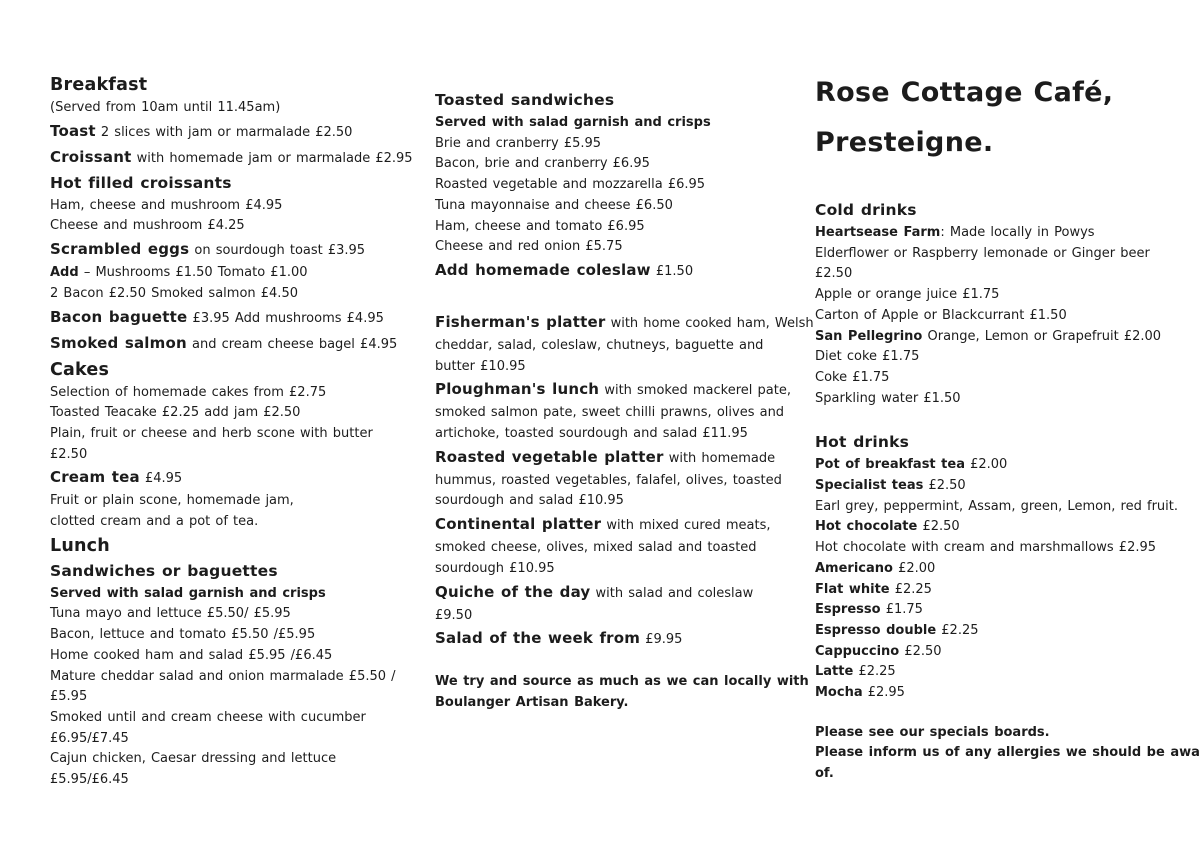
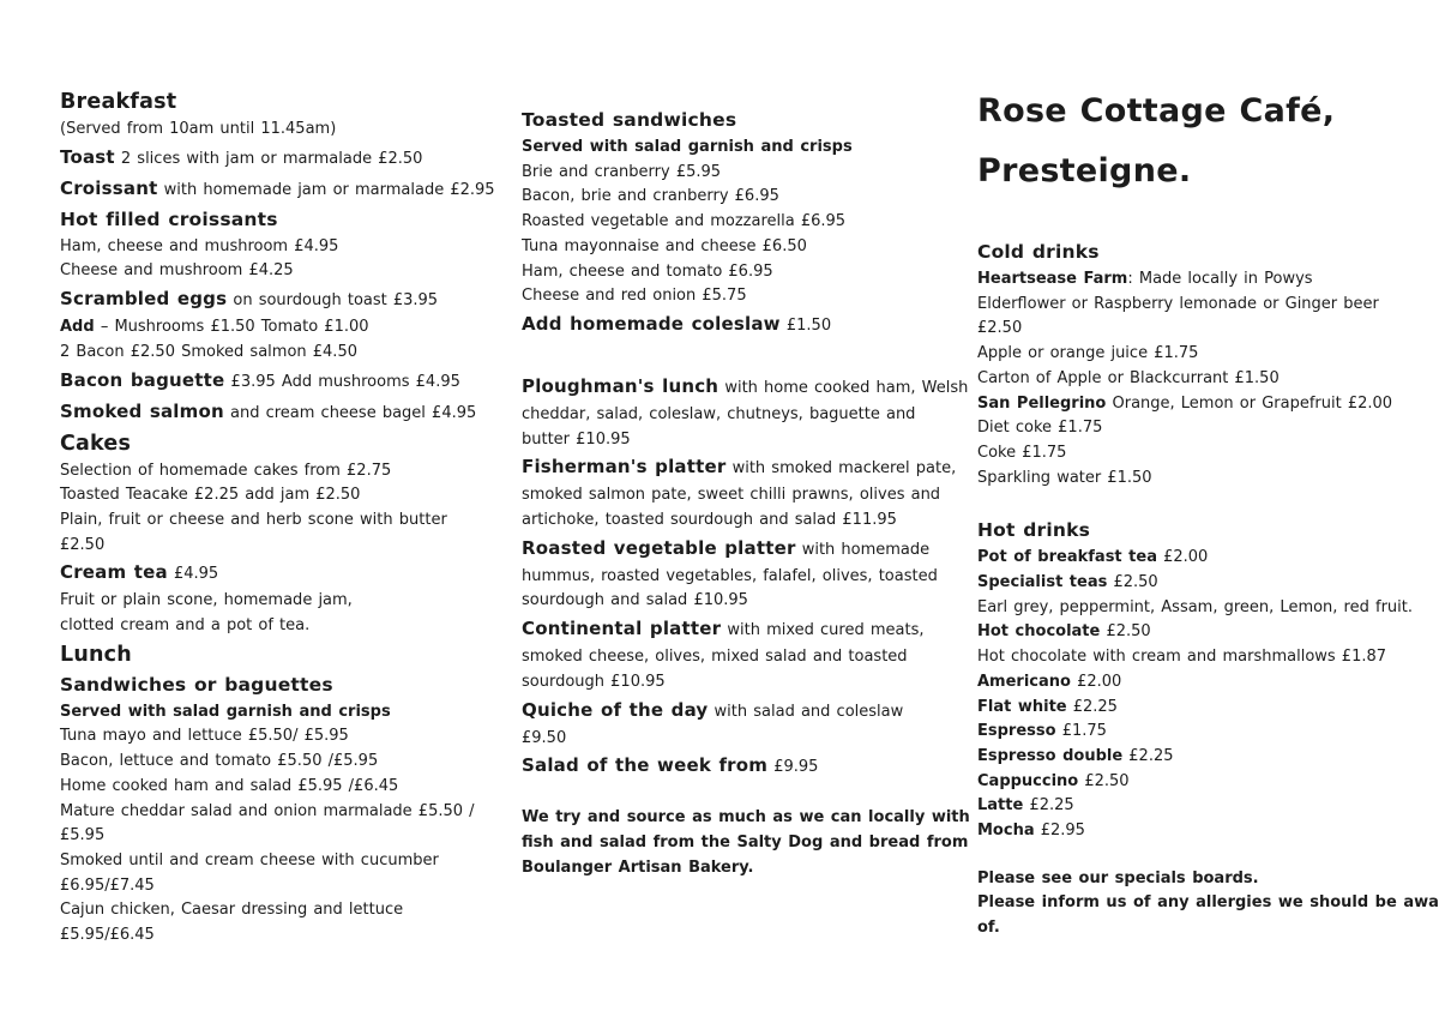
  Breakfast
  (Served from 10am until 11.45am)
  Toast 2 slices with jam or marmalade £2.50
  Croissant with homemade jam or marmalade £2.95
  Hot filled croissants
  Ham, cheese and mushroom £4.95
  Cheese and mushroom £4.25
  Scrambled eggs on sourdough toast £3.95
  Add – Mushrooms £1.50 Tomato £1.00
  2 Bacon £2.50 Smoked salmon £4.50
  Bacon baguette £3.95 Add mushrooms £4.95
  Smoked salmon and cream cheese bagel £4.95
  Cakes
  Selection of homemade cakes from £2.75
  Toasted Teacake £2.25 add jam £2.50
  Plain, fruit or cheese and herb scone with butter
  £2.50
  Cream tea £4.95
  Fruit or plain scone, homemade jam,
  clotted cream and a pot of tea.
  Lunch
  Sandwiches or baguettes
  Served with salad garnish and crisps
  Tuna mayo and lettuce £5.50/ £5.95
  Bacon, lettuce and tomato £5.50 /£5.95
  Home cooked ham and salad £5.95 /£6.45
  Mature cheddar salad and onion marmalade £5.50 /
  £5.95
  Smoked until and cream cheese with cucumber
  £6.95/£7.45
  Cajun chicken, Caesar dressing and lettuce
  £5.95/£6.45
  Toasted sandwiches
  Served with salad garnish and crisps
  Brie and cranberry £5.95
  Bacon, brie and cranberry £6.95
  Roasted vegetable and mozzarella £6.95
  Tuna mayonnaise and cheese £6.50
  Ham, cheese and tomato £6.95
  Cheese and red onion £5.75
  Add homemade coleslaw £1.50
- Fisherman's platter with home cooked ham, Welsh
+ Ploughman's lunch with home cooked ham, Welsh
  cheddar, salad, coleslaw, chutneys, baguette and
  butter £10.95
- Ploughman's lunch with smoked mackerel pate,
+ Fisherman's platter with smoked mackerel pate,
  smoked salmon pate, sweet chilli prawns, olives and
  artichoke, toasted sourdough and salad £11.95
  Roasted vegetable platter with homemade
  hummus, roasted vegetables, falafel, olives, toasted
  sourdough and salad £10.95
  Continental platter with mixed cured meats,
  smoked cheese, olives, mixed salad and toasted
  sourdough £10.95
  Quiche of the day with salad and coleslaw
  £9.50
  Salad of the week from £9.95
  We try and source as much as we can locally with
+ fish and salad from the Salty Dog and bread from
  Boulanger Artisan Bakery.
  Rose Cottage Café,
  Presteigne.
  Cold drinks
  Heartsease Farm: Made locally in Powys
  Elderflower or Raspberry lemonade or Ginger beer
  £2.50
  Apple or orange juice £1.75
  Carton of Apple or Blackcurrant £1.50
  San Pellegrino Orange, Lemon or Grapefruit £2.00
  Diet coke £1.75
  Coke £1.75
  Sparkling water £1.50
  Hot drinks
  Pot of breakfast tea £2.00
  Specialist teas £2.50
  Earl grey, peppermint, Assam, green, Lemon, red fruit.
  Hot chocolate £2.50
- Hot chocolate with cream and marshmallows £2.95
+ Hot chocolate with cream and marshmallows £1.87
  Americano £2.00
  Flat white £2.25
  Espresso £1.75
  Espresso double £2.25
  Cappuccino £2.50
  Latte £2.25
  Mocha £2.95
  Please see our specials boards.
  Please inform us of any allergies we should be awa
  of.
